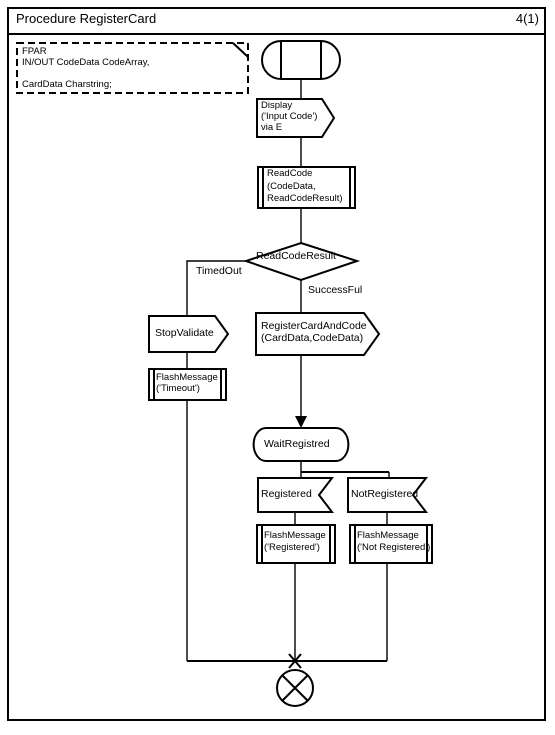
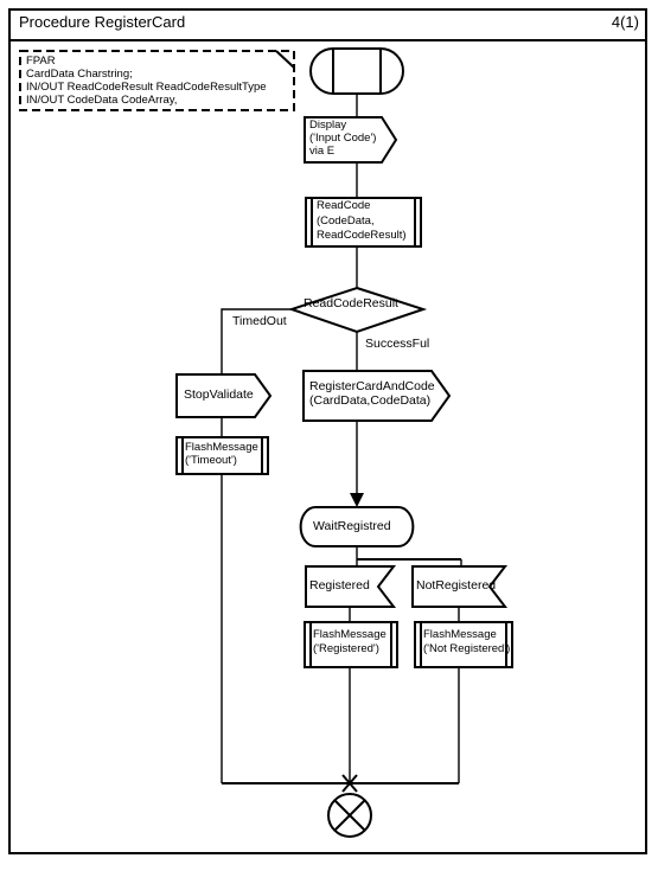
  Procedure RegisterCard
  4(1)
  FPAR
- IN/OUT CodeData CodeArray,
+ CardData Charstring;
+ IN/OUT ReadCodeResult ReadCodeResultType
- CardData Charstring;
+ IN/OUT CodeData CodeArray,
  Display
  ('Input Code')
  via E
  ReadCode
  (CodeData,
  ReadCodeResult)
  ReadCodeResult
  TimedOut
  SuccessFul
  StopValidate
  FlashMessage
  ('Timeout')
  RegisterCardAndCode
  (CardData,CodeData)
  WaitRegistred
  Registered
  NotRegistered
  FlashMessage
  ('Registered')
  FlashMessage
  ('Not Registered')
